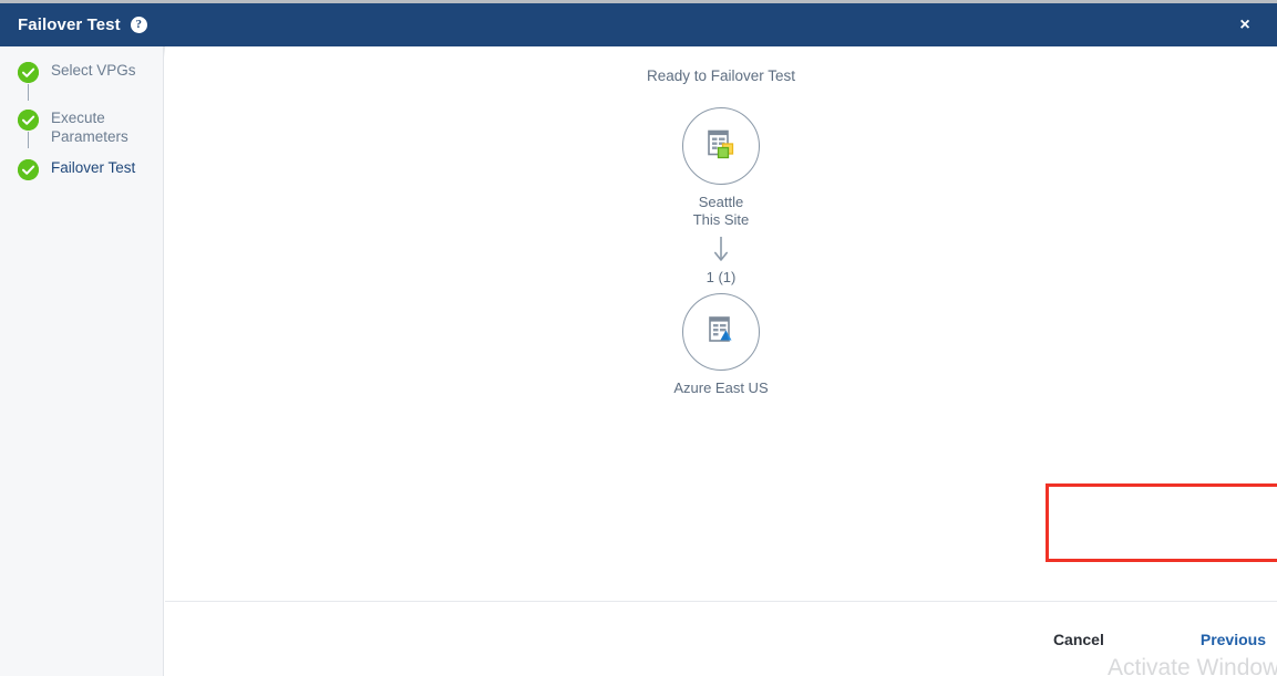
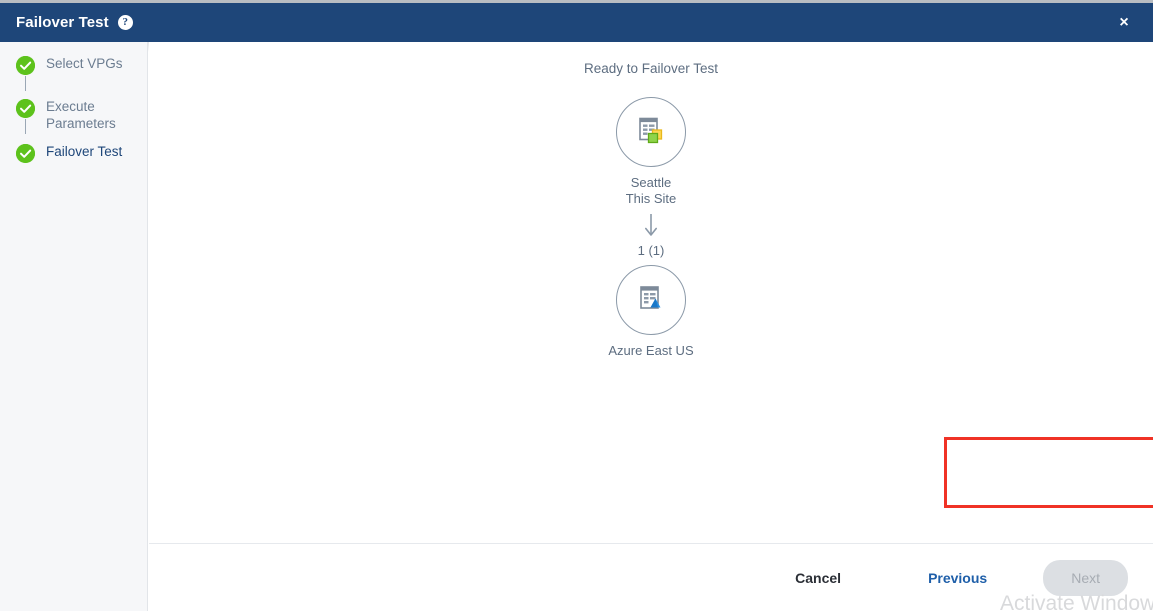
  Failover Test
  ?
  ×
  Select VPGs
  Execute Parameters
  Failover Test
  Ready to Failover Test
  Seattle
  This Site
  1 (1)
  Azure East US
  Cancel
  Previous
+ Next
  Activate Window
